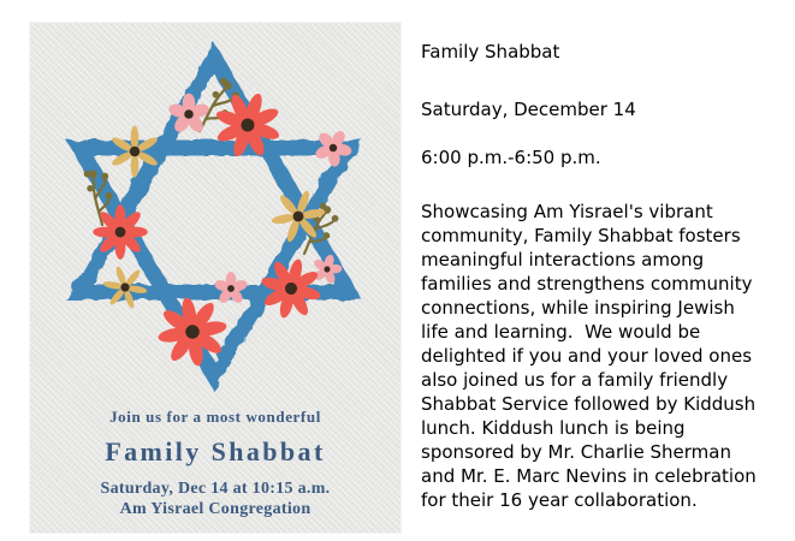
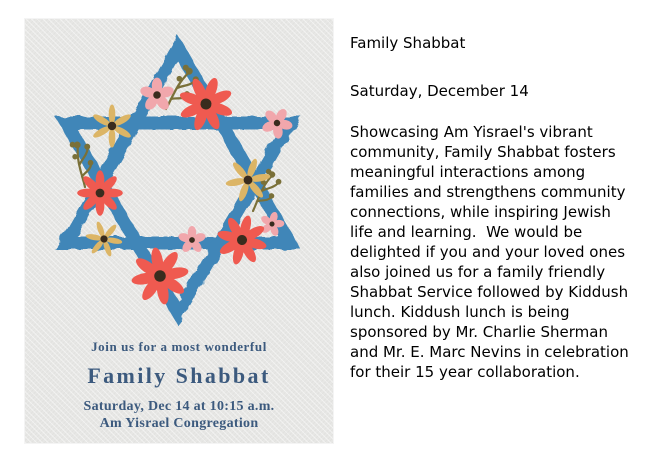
  Join us for a most wonderful
  Family Shabbat
  Saturday, Dec 14 at 10:15 a.m.
  Am Yisrael Congregation
  Family Shabbat
  Saturday, December 14
- 6:00 p.m.-6:50 p.m.
- Showcasing Am Yisrael's vibrant community, Family Shabbat fosters meaningful interactions among families and strengthens community connections, while inspiring Jewish life and learning. We would be delighted if you and your loved ones also joined us for a family friendly Shabbat Service followed by Kiddush lunch. Kiddush lunch is being sponsored by Mr. Charlie Sherman and Mr. E. Marc Nevins in celebration for their 16 year collaboration.
+ Showcasing Am Yisrael's vibrant community, Family Shabbat fosters meaningful interactions among families and strengthens community connections, while inspiring Jewish life and learning. We would be delighted if you and your loved ones also joined us for a family friendly Shabbat Service followed by Kiddush lunch. Kiddush lunch is being sponsored by Mr. Charlie Sherman and Mr. E. Marc Nevins in celebration for their 15 year collaboration.
